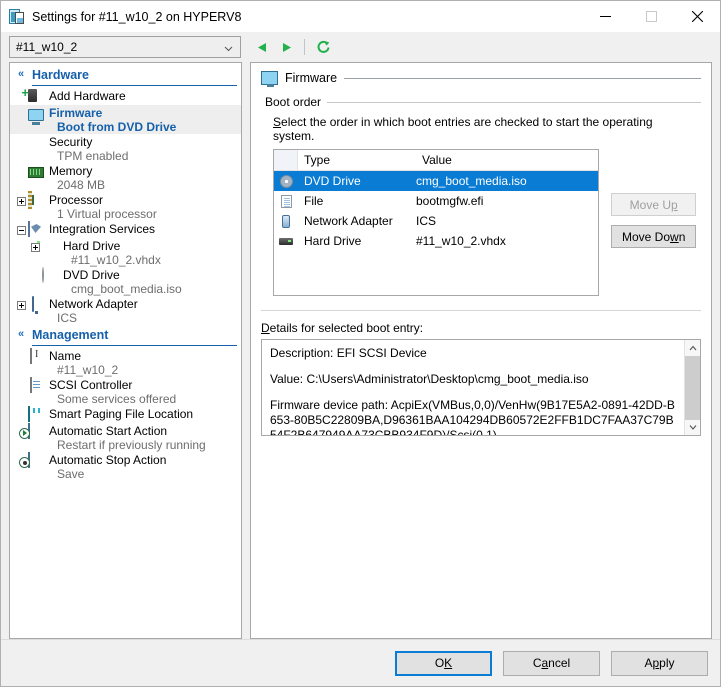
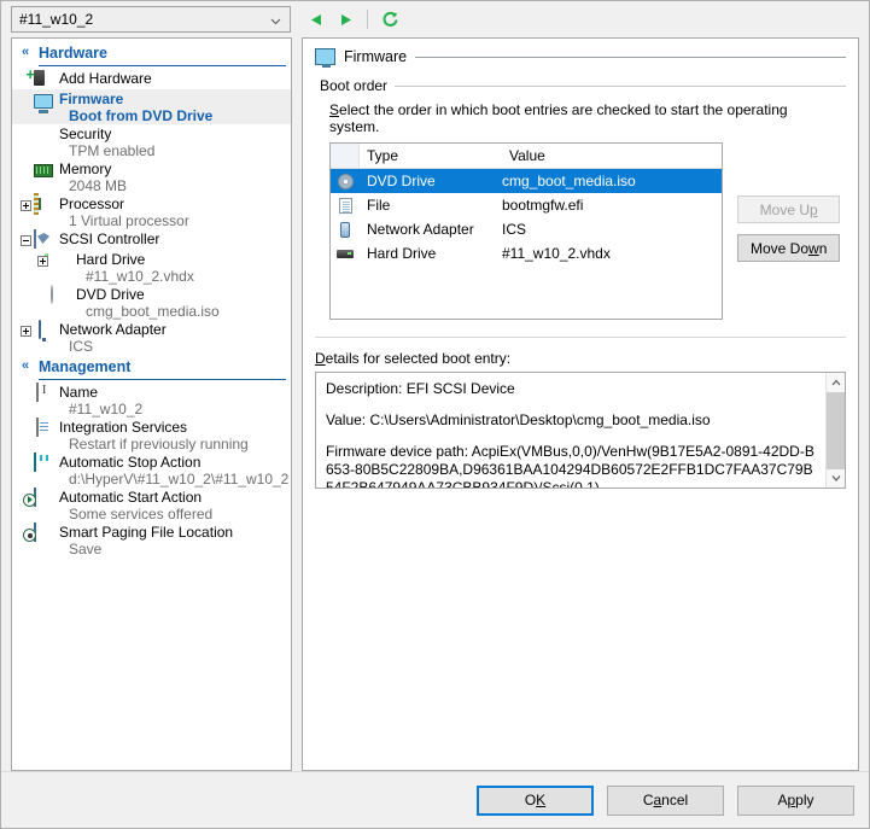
- Settings for #11_w10_2 on HYPERV8
  #11_w10_2
  «
  Hardware
  Add Hardware
  Firmware
  Boot from DVD Drive
  Security
  TPM enabled
  Memory
  2048 MB
  Processor
  1 Virtual processor
- Integration Services
+ SCSI Controller
  Hard Drive
  #11_w10_2.vhdx
  DVD Drive
  cmg_boot_media.iso
  Network Adapter
  ICS
  «
  Management
  Name
  #11_w10_2
- SCSI Controller
+ Integration Services
- Some services offered
+ Restart if previously running
- Smart Paging File Location
+ Automatic Stop Action
+ d:\HyperV\#11_w10_2\#11_w10_2
  Automatic Start Action
- Restart if previously running
+ Some services offered
- Automatic Stop Action
+ Smart Paging File Location
  Save
  Firmware
  Boot order
  Select the order in which boot entries are checked to start the operating system.
  Type
  Value
  DVD Drive
  cmg_boot_media.iso
  File
  bootmgfw.efi
  Network Adapter
  ICS
  Hard Drive
  #11_w10_2.vhdx
  Move U
  p
  Move Do
  w
  n
  Details for selected boot entry:
  Description: EFI SCSI Device
  Value: C:\Users\Administrator\Desktop\cmg_boot_media.iso
  Firmware device path: AcpiEx(VMBus,0,0)/VenHw(9B17E5A2-0891-42DD-B653-80B5C22809BA,D96361BAA104294DB60572E2FFB1DC7FAA37C79B
  O
  K
  C
  a
  ncel
  A
  p
  ply
